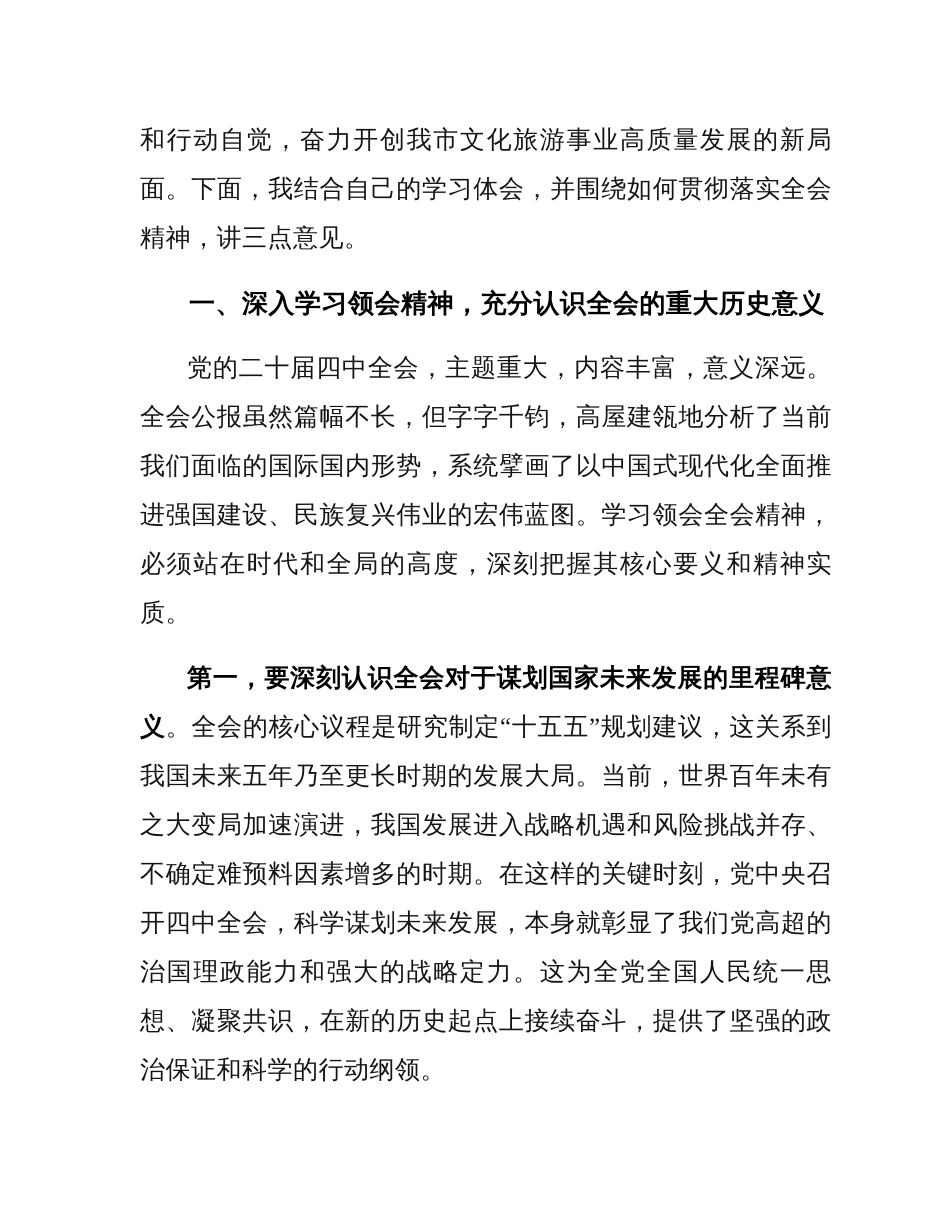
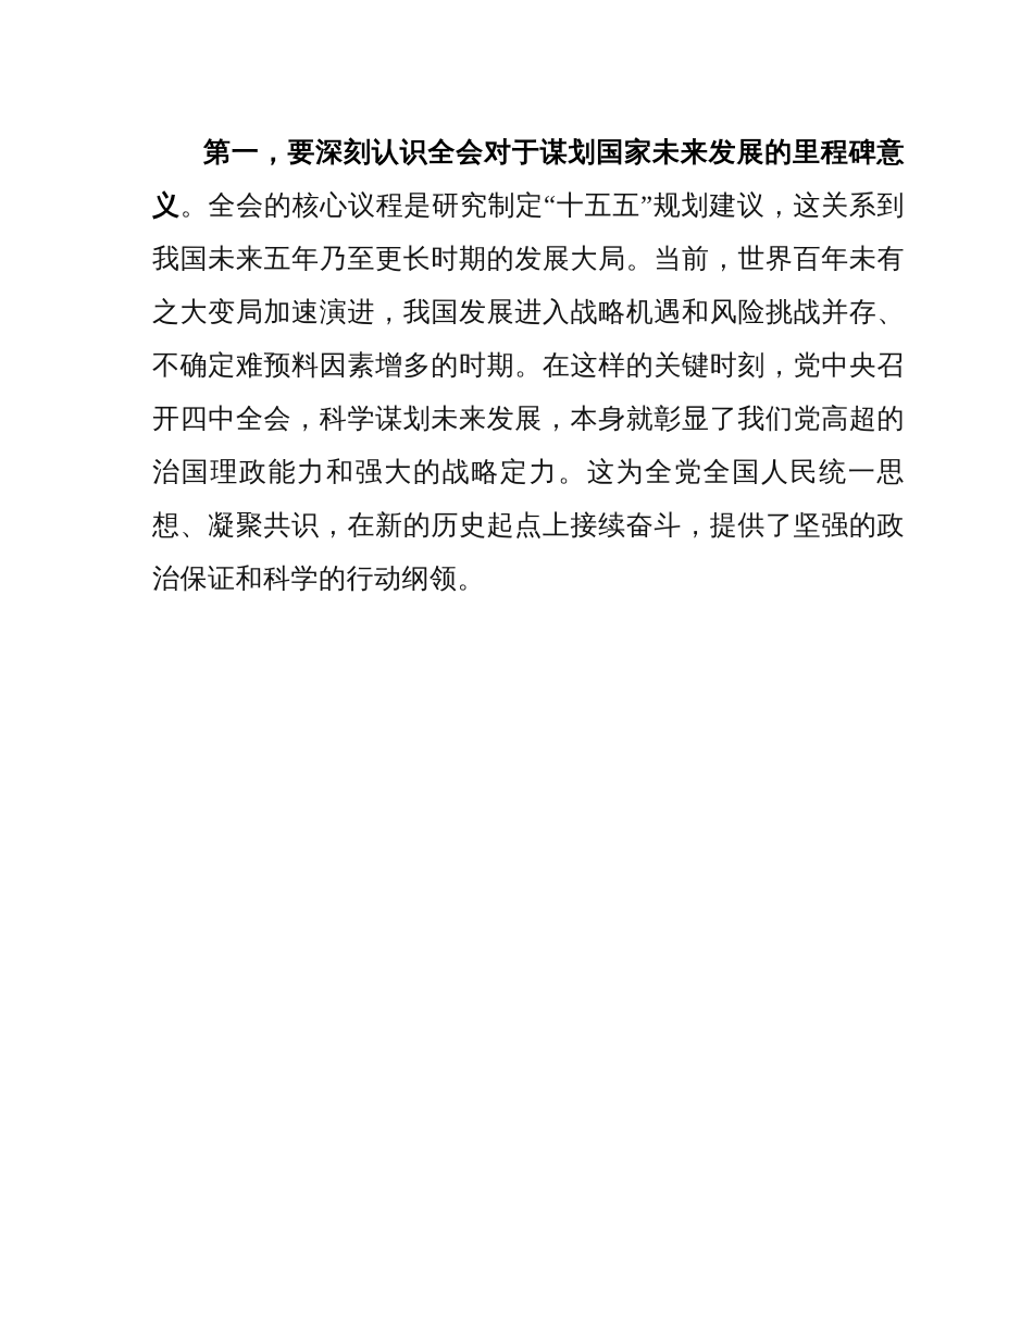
- 和行动自觉，奋力开创我市文化旅游事业高质量发展的新局面。下面，我结合自己的学习体会，并围绕如何贯彻落实全会精神，讲三点意见。
- 一、深入学习领会精神，充分认识全会的重大历史意义
- 党的二十届四中全会，主题重大，内容丰富，意义深远。全会公报虽然篇幅不长，但字字千钧，高屋建瓴地分析了当前我们面临的国际国内形势，系统擘画了以中国式现代化全面推进强国建设、民族复兴伟业的宏伟蓝图。学习领会全会精神，必须站在时代和全局的高度，深刻把握其核心要义和精神实质。
  第一，要深刻认识全会对于谋划国家未来发展的里程碑意义。全会的核心议程是研究制定“十五五”规划建议，这关系到我国未来五年乃至更长时期的发展大局。当前，世界百年未有之大变局加速演进，我国发展进入战略机遇和风险挑战并存、不确定难预料因素增多的时期。在这样的关键时刻，党中央召开四中全会，科学谋划未来发展，本身就彰显了我们党高超的治国理政能力和强大的战略定力。这为全党全国人民统一思想、凝聚共识，在新的历史起点上接续奋斗，提供了坚强的政治保证和科学的行动纲领。
